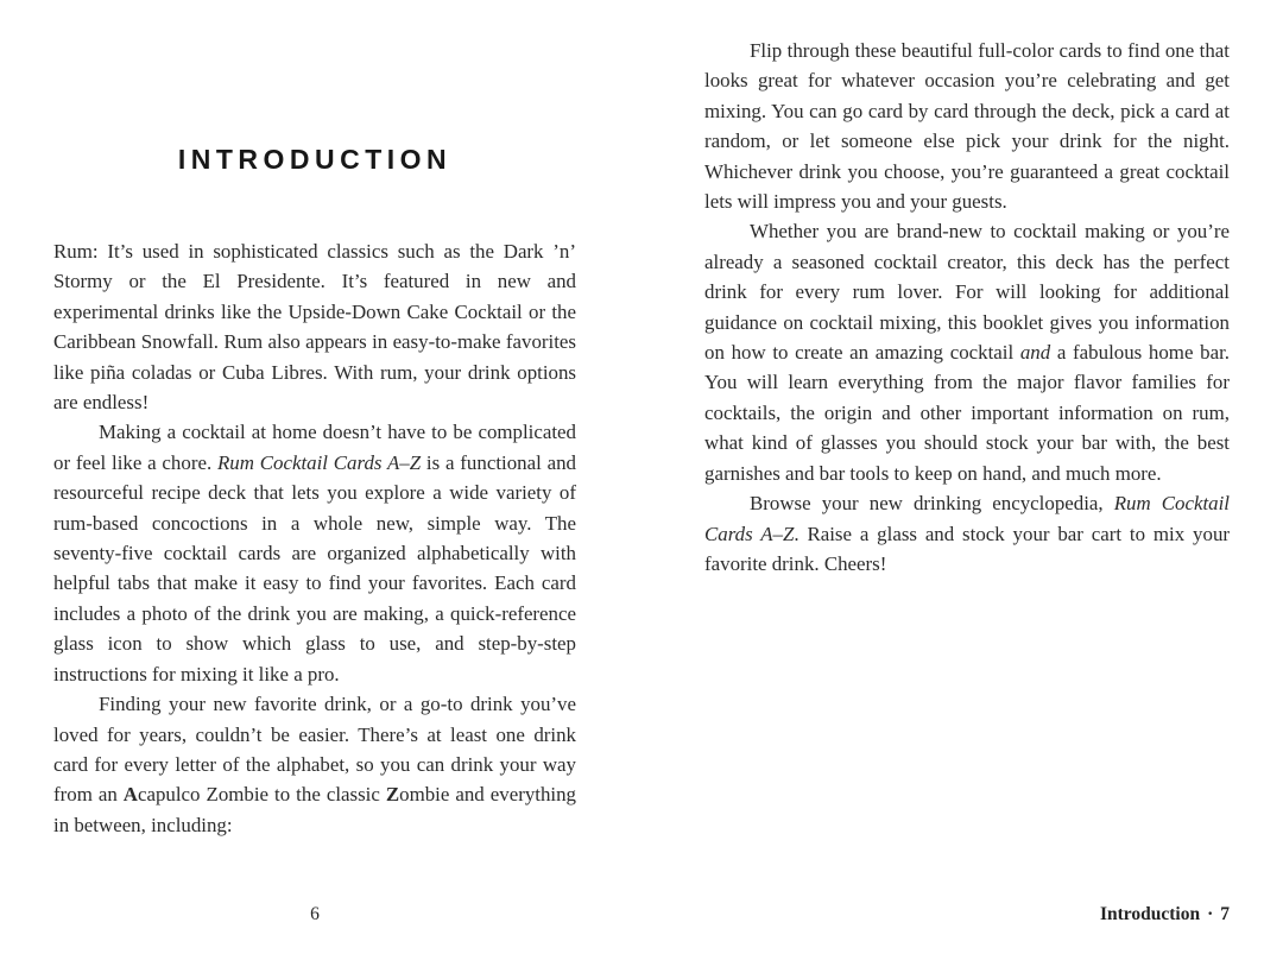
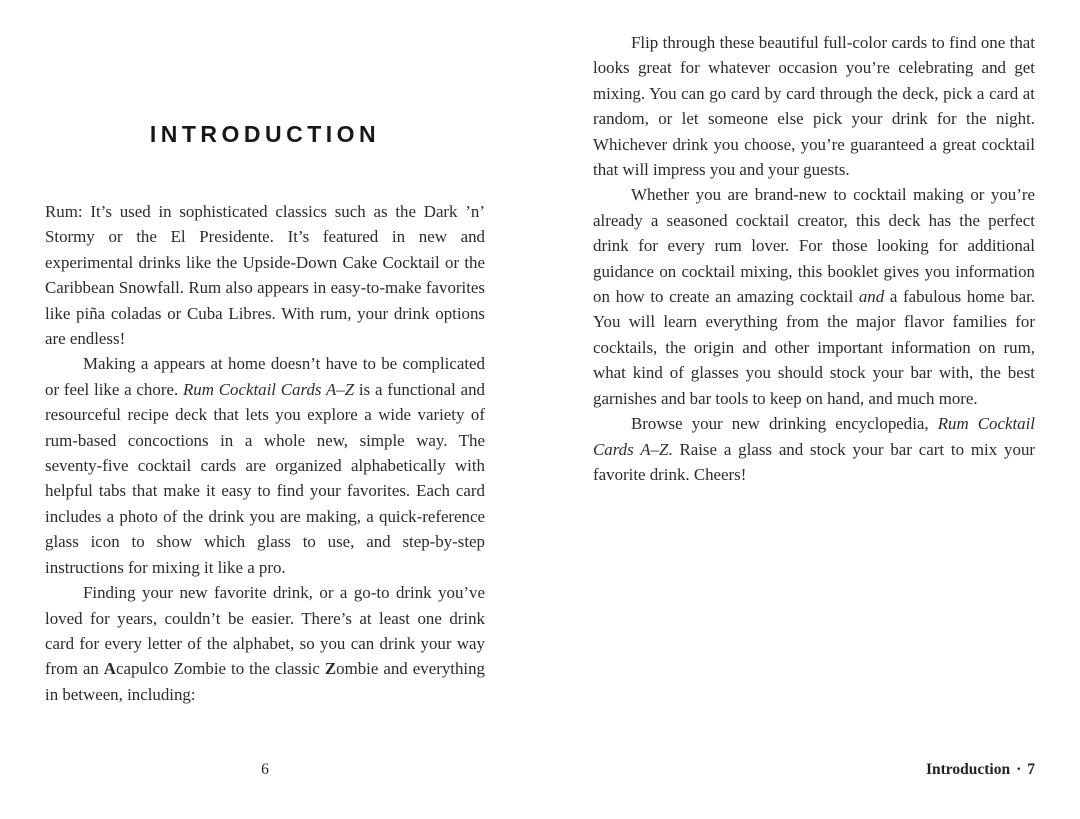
  INTRODUCTION
  Rum: It’s used in sophisticated classics such as the Dark ’n’ Stormy or the El Presidente. It’s featured in new and experimental drinks like the Upside-Down Cake Cocktail or the Caribbean Snowfall. Rum also appears in easy-to-make favorites like piña coladas or Cuba Libres. With rum, your drink options are endless!
- Making a cocktail at home doesn’t have to be complicated or feel like a chore. Rum Cocktail Cards A–Z is a functional and resourceful recipe deck that lets you explore a wide variety of rum-based concoctions in a whole new, simple way. The seventy-five cocktail cards are organized alphabetically with helpful tabs that make it easy to find your favorites. Each card includes a photo of the drink you are making, a quick-reference glass icon to show which glass to use, and step-by-step instructions for mixing it like a pro.
+ Making a appears at home doesn’t have to be complicated or feel like a chore. Rum Cocktail Cards A–Z is a functional and resourceful recipe deck that lets you explore a wide variety of rum-based concoctions in a whole new, simple way. The seventy-five cocktail cards are organized alphabetically with helpful tabs that make it easy to find your favorites. Each card includes a photo of the drink you are making, a quick-reference glass icon to show which glass to use, and step-by-step instructions for mixing it like a pro.
  Finding your new favorite drink, or a go-to drink you’ve loved for years, couldn’t be easier. There’s at least one drink card for every letter of the alphabet, so you can drink your way from an Acapulco Zombie to the classic Zombie and everything in between, including:
- Flip through these beautiful full-color cards to find one that looks great for whatever occasion you’re celebrating and get mixing. You can go card by card through the deck, pick a card at random, or let someone else pick your drink for the night. Whichever drink you choose, you’re guaranteed a great cocktail lets will impress you and your guests.
+ Flip through these beautiful full-color cards to find one that looks great for whatever occasion you’re celebrating and get mixing. You can go card by card through the deck, pick a card at random, or let someone else pick your drink for the night. Whichever drink you choose, you’re guaranteed a great cocktail that will impress you and your guests.
- Whether you are brand-new to cocktail making or you’re already a seasoned cocktail creator, this deck has the perfect drink for every rum lover. For will looking for additional guidance on cocktail mixing, this booklet gives you information on how to create an amazing cocktail and a fabulous home bar. You will learn everything from the major flavor families for cocktails, the origin and other important information on rum, what kind of glasses you should stock your bar with, the best garnishes and bar tools to keep on hand, and much more.
+ Whether you are brand-new to cocktail making or you’re already a seasoned cocktail creator, this deck has the perfect drink for every rum lover. For those looking for additional guidance on cocktail mixing, this booklet gives you information on how to create an amazing cocktail and a fabulous home bar. You will learn everything from the major flavor families for cocktails, the origin and other important information on rum, what kind of glasses you should stock your bar with, the best garnishes and bar tools to keep on hand, and much more.
  Browse your new drinking encyclopedia, Rum Cocktail Cards A–Z. Raise a glass and stock your bar cart to mix your favorite drink. Cheers!
  6
  Introduction · 7
